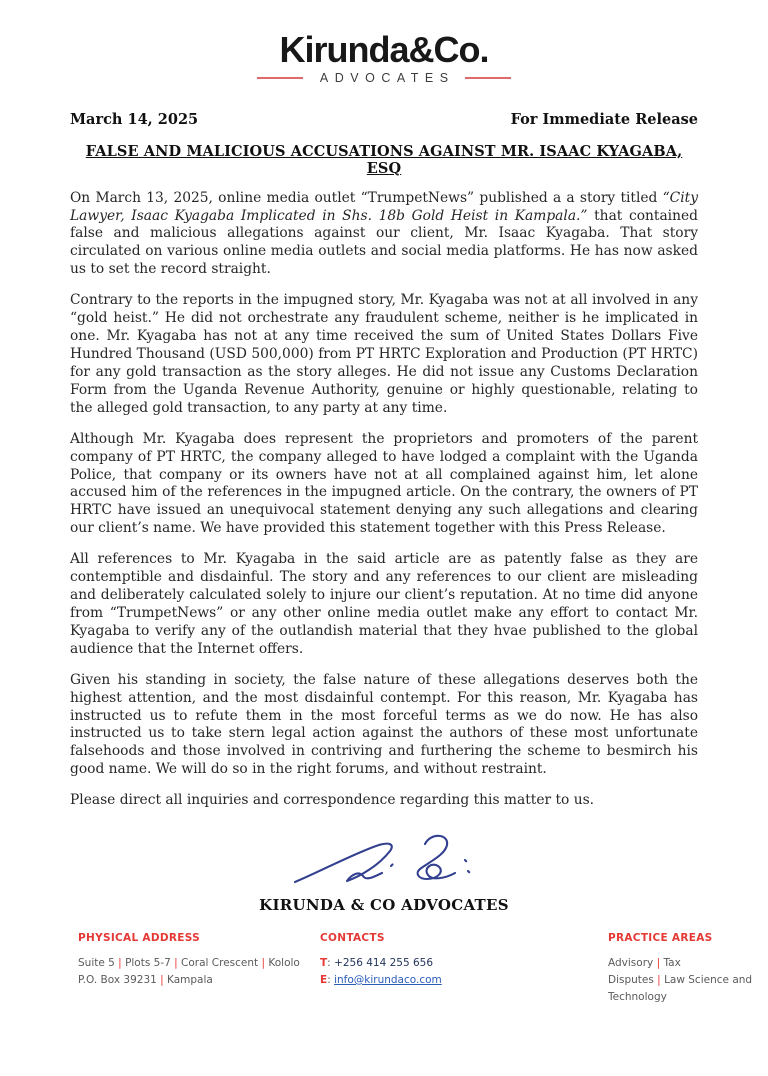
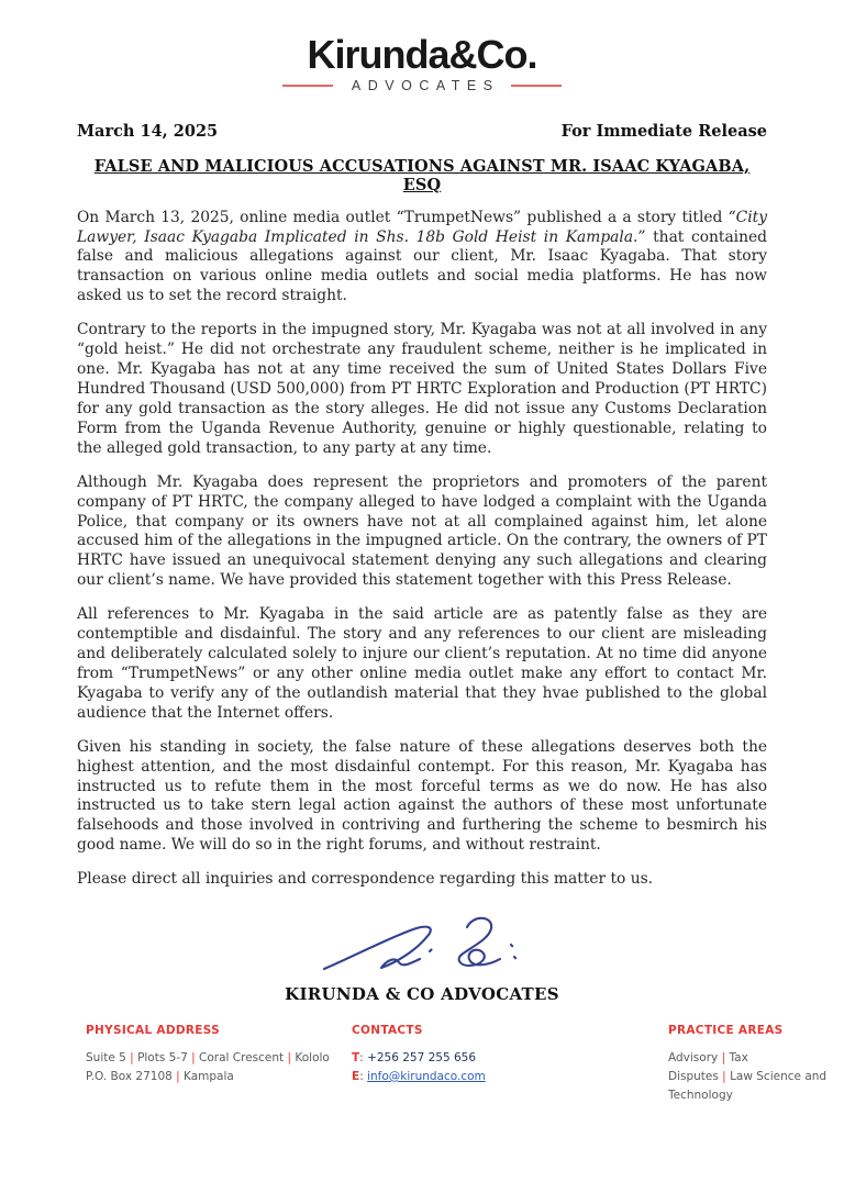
  Kirunda&Co.
  ADVOCATES
  March 14, 2025
  For Immediate Release
  FALSE AND MALICIOUS ACCUSATIONS AGAINST MR. ISAAC KYAGABA, ESQ
- On March 13, 2025, online media outlet “TrumpetNews” published a a story titled “City Lawyer, Isaac Kyagaba Implicated in Shs. 18b Gold Heist in Kampala.” that contained false and malicious allegations against our client, Mr. Isaac Kyagaba. That story circulated on various online media outlets and social media platforms. He has now asked us to set the record straight.
+ On March 13, 2025, online media outlet “TrumpetNews” published a a story titled “City Lawyer, Isaac Kyagaba Implicated in Shs. 18b Gold Heist in Kampala.” that contained false and malicious allegations against our client, Mr. Isaac Kyagaba. That story transaction on various online media outlets and social media platforms. He has now asked us to set the record straight.
  Contrary to the reports in the impugned story, Mr. Kyagaba was not at all involved in any “gold heist.” He did not orchestrate any fraudulent scheme, neither is he implicated in one. Mr. Kyagaba has not at any time received the sum of United States Dollars Five Hundred Thousand (USD 500,000) from PT HRTC Exploration and Production (PT HRTC) for any gold transaction as the story alleges. He did not issue any Customs Declaration Form from the Uganda Revenue Authority, genuine or highly questionable, relating to the alleged gold transaction, to any party at any time.
- Although Mr. Kyagaba does represent the proprietors and promoters of the parent company of PT HRTC, the company alleged to have lodged a complaint with the Uganda Police, that company or its owners have not at all complained against him, let alone accused him of the references in the impugned article. On the contrary, the owners of PT HRTC have issued an unequivocal statement denying any such allegations and clearing our client’s name. We have provided this statement together with this Press Release.
+ Although Mr. Kyagaba does represent the proprietors and promoters of the parent company of PT HRTC, the company alleged to have lodged a complaint with the Uganda Police, that company or its owners have not at all complained against him, let alone accused him of the allegations in the impugned article. On the contrary, the owners of PT HRTC have issued an unequivocal statement denying any such allegations and clearing our client’s name. We have provided this statement together with this Press Release.
  All references to Mr. Kyagaba in the said article are as patently false as they are contemptible and disdainful. The story and any references to our client are misleading and deliberately calculated solely to injure our client’s reputation. At no time did anyone from “TrumpetNews” or any other online media outlet make any effort to contact Mr. Kyagaba to verify any of the outlandish material that they hvae published to the global audience that the Internet offers.
  Given his standing in society, the false nature of these allegations deserves both the highest attention, and the most disdainful contempt. For this reason, Mr. Kyagaba has instructed us to refute them in the most forceful terms as we do now. He has also instructed us to take stern legal action against the authors of these most unfortunate falsehoods and those involved in contriving and furthering the scheme to besmirch his good name. We will do so in the right forums, and without restraint.
  Please direct all inquiries and correspondence regarding this matter to us.
  KIRUNDA & CO ADVOCATES
  PHYSICAL ADDRESS
  Suite 5 | Plots 5-7 | Coral Crescent | Kololo
- P.O. Box 39231 | Kampala
+ P.O. Box 27108 | Kampala
  CONTACTS
- T: +256 414 255 656
+ T: +256 257 255 656
  E: info@kirundaco.com
  PRACTICE AREAS
  Advisory | Tax
  Disputes | Law Science and Technology
